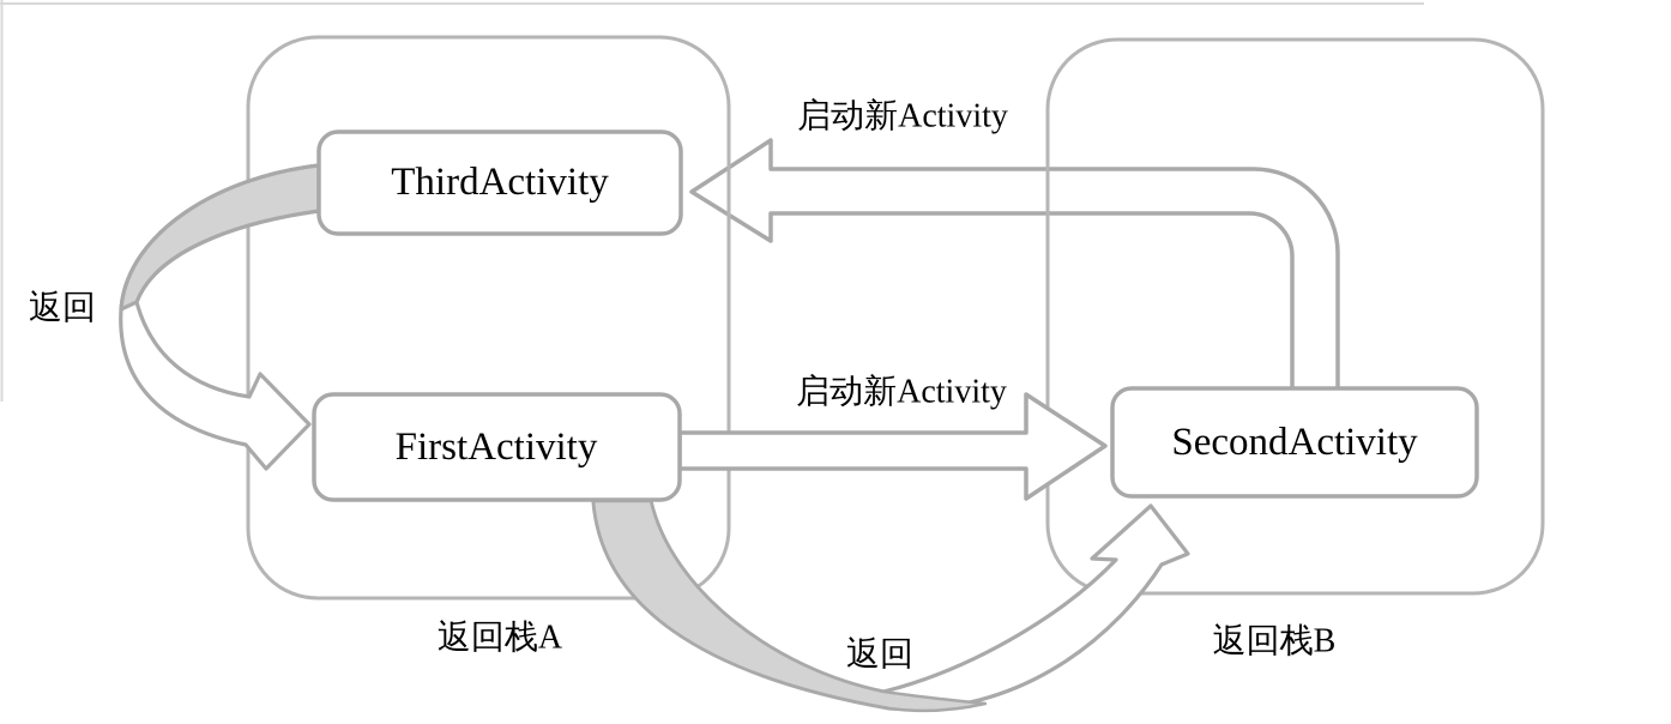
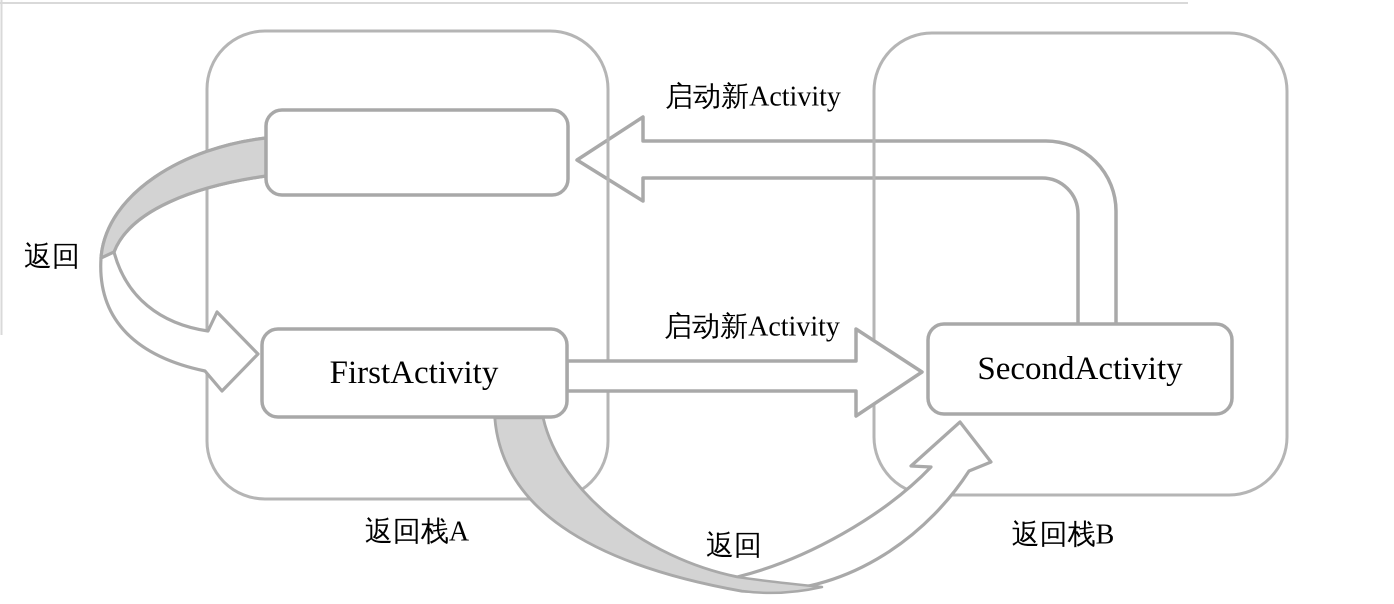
- ThirdActivity
  FirstActivity
  SecondActivity
  启动新Activity
  启动新Activity
  返回
  返回
  返回栈A
  返回栈B
